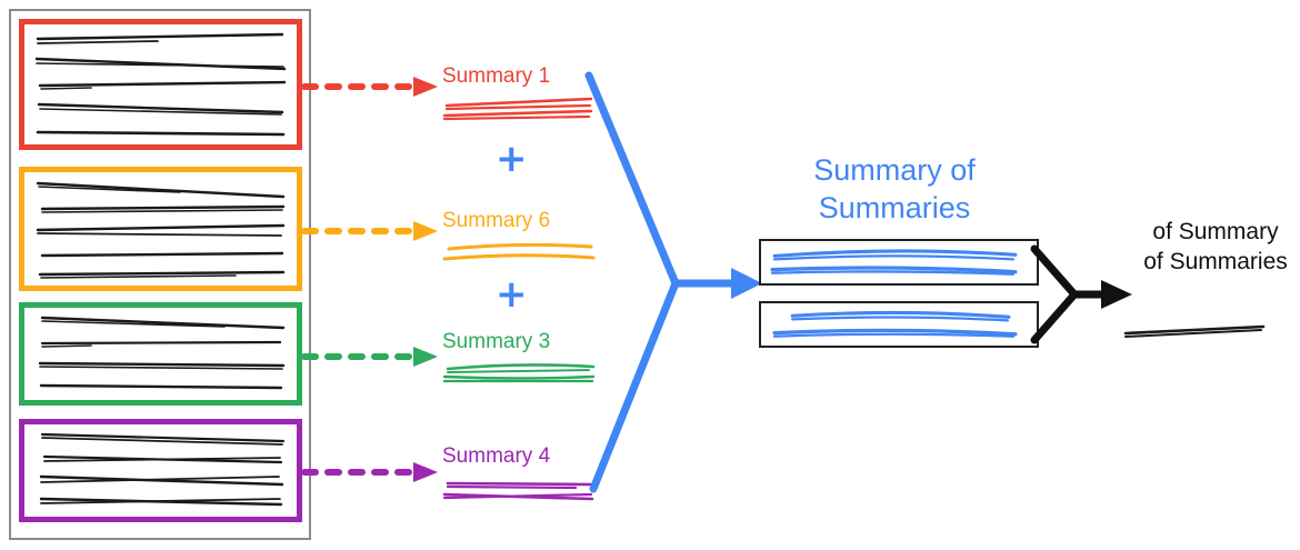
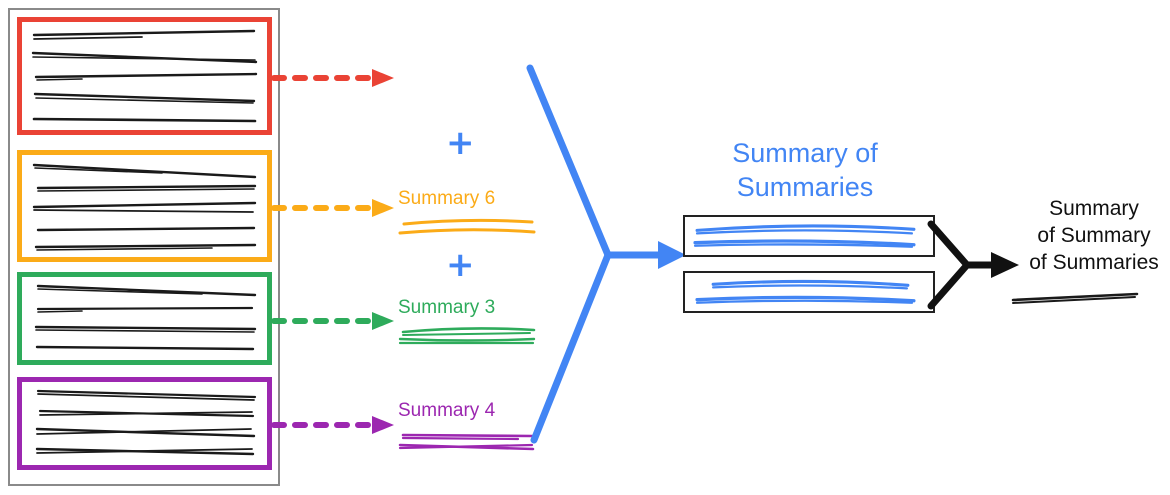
- Summary 1
  +
  Summary 6
  +
  Summary 3
  Summary 4
  Summary of
  Summaries
+ Summary
  of Summary
  of Summaries
